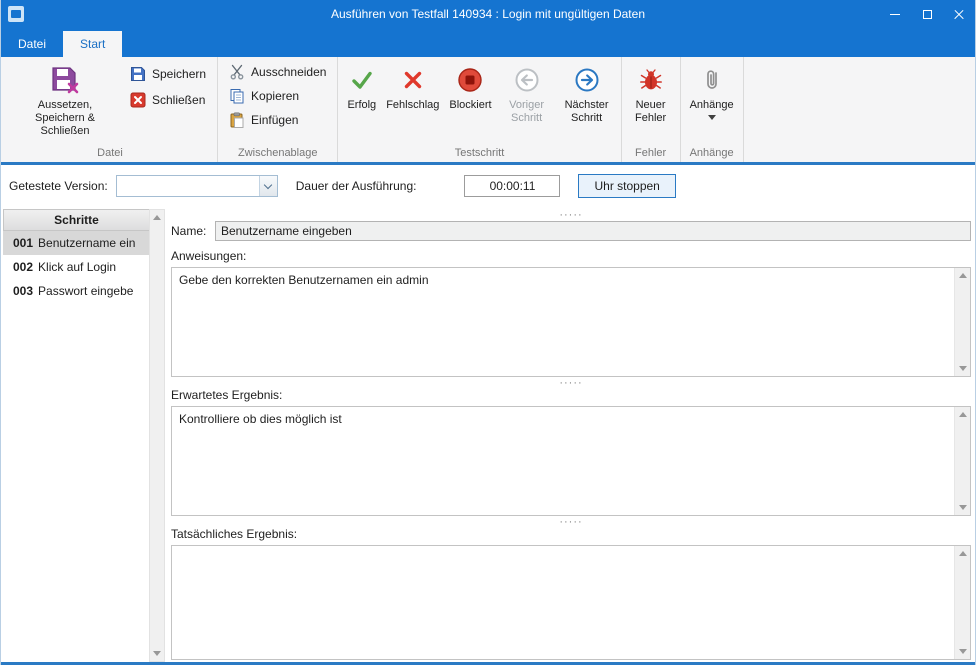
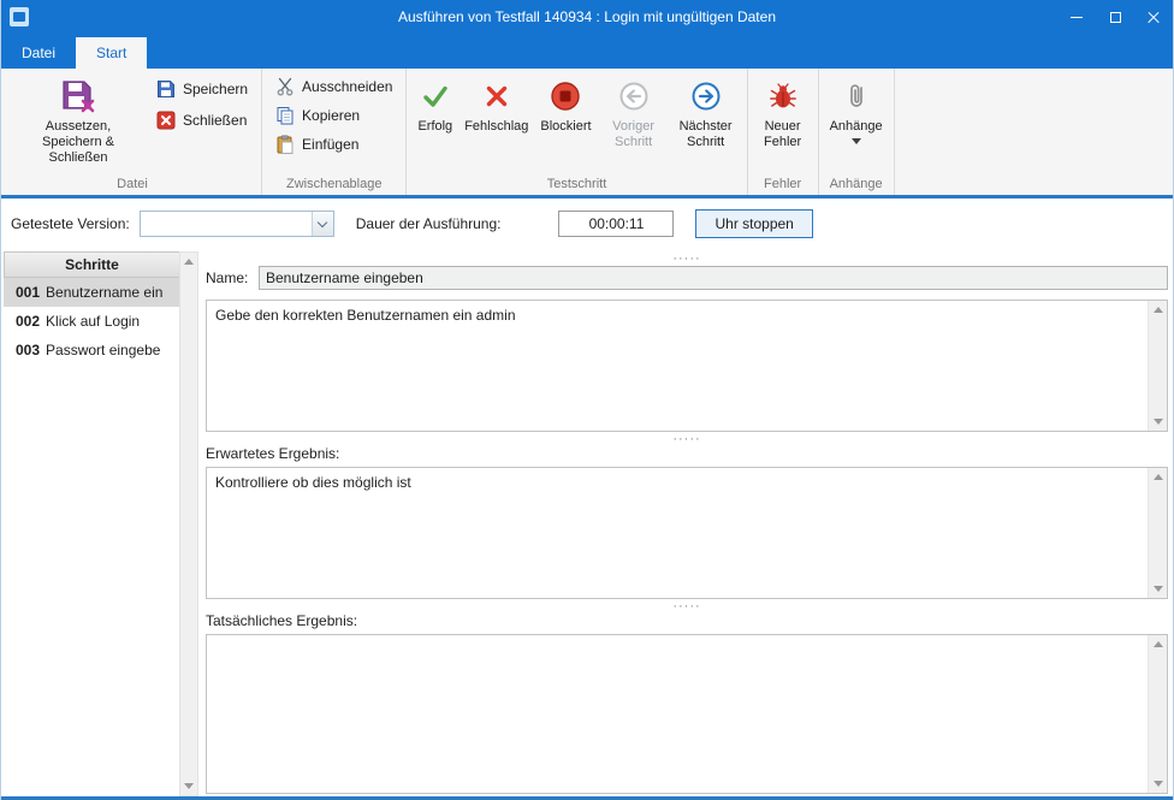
  Ausführen von Testfall 140934 : Login mit ungültigen Daten
  Datei
  Start
  Aussetzen, Speichern & Schließen
  Speichern
  Schließen
  Datei
  Ausschneiden
  Kopieren
  Einfügen
  Zwischenablage
  Erfolg
  Fehlschlag
  Blockiert
  Voriger Schritt
  Nächster Schritt
  Testschritt
  Neuer Fehler
  Fehler
  Anhänge
  Anhänge
  Getestete Version:
  Dauer der Ausführung:
  00:00:11
  Uhr stoppen
  Schritte
  001
  Benutzername ein
  002
  Klick auf Login
  003
  Passwort eingebe
  ·····
  Name:
  Benutzername eingeben
- Anweisungen:
  Gebe den korrekten Benutzernamen ein admin
  ·····
  Erwartetes Ergebnis:
  Kontrolliere ob dies möglich ist
  ·····
  Tatsächliches Ergebnis:
